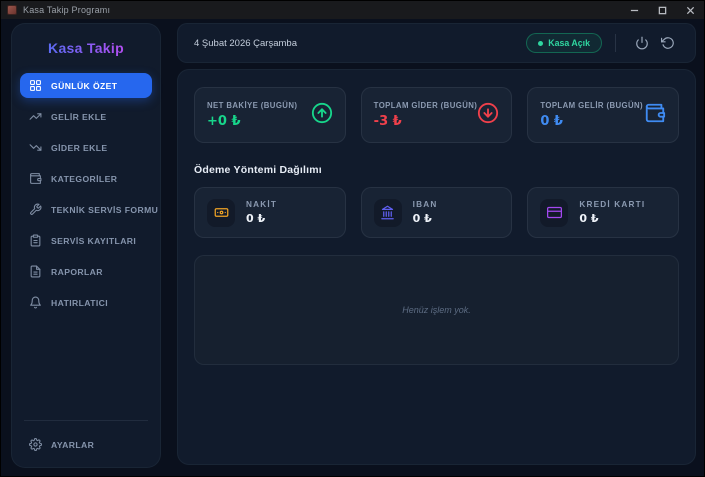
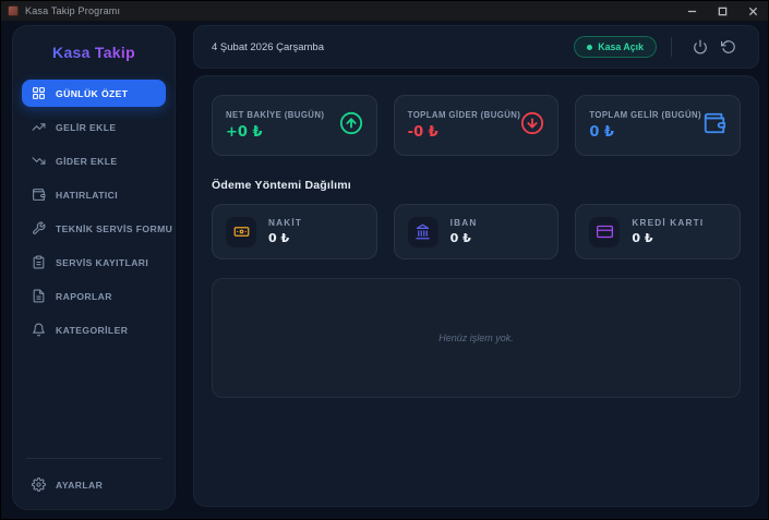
  Kasa Takip Programı
  Kasa Takip
  GÜNLÜK ÖZET
  GELİR EKLE
  GİDER EKLE
- KATEGORİLER
+ HATIRLATICI
  TEKNİK SERVİS FORMU
  SERVİS KAYITLARI
  RAPORLAR
- HATIRLATICI
+ KATEGORİLER
  AYARLAR
  4 Şubat 2026 Çarşamba
  Kasa Açık
  NET BAKİYE (BUGÜN)
  +0 ₺
  TOPLAM GİDER (BUGÜN)
- -3 ₺
+ -0 ₺
  TOPLAM GELİR (BUGÜN)
  0 ₺
  Ödeme Yöntemi Dağılımı
  NAKİT
  0 ₺
  IBAN
  0 ₺
  KREDİ KARTI
  0 ₺
  Henüz işlem yok.
